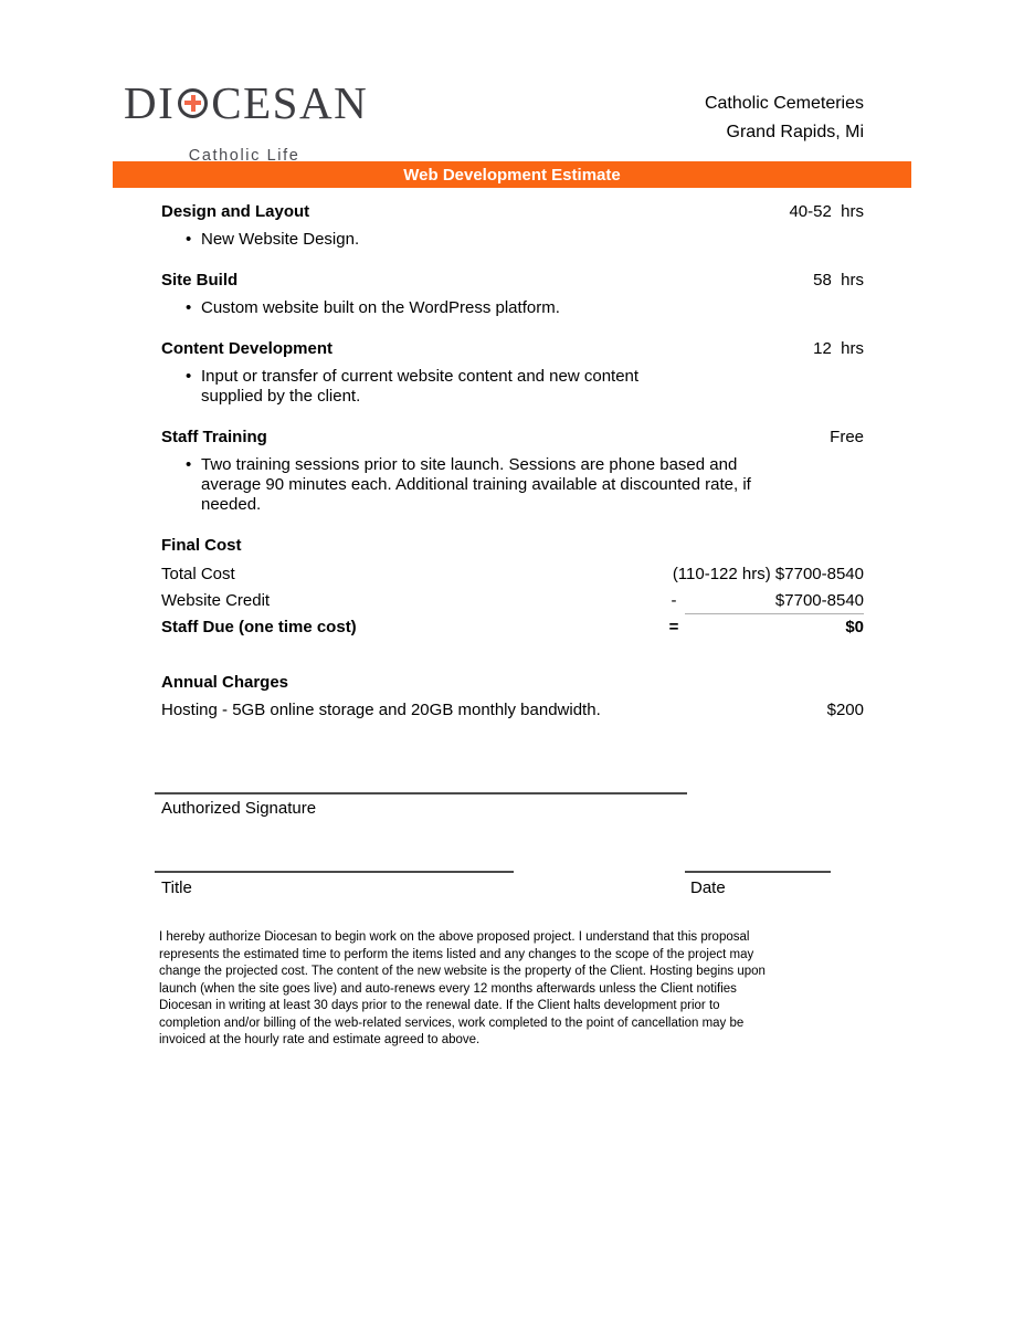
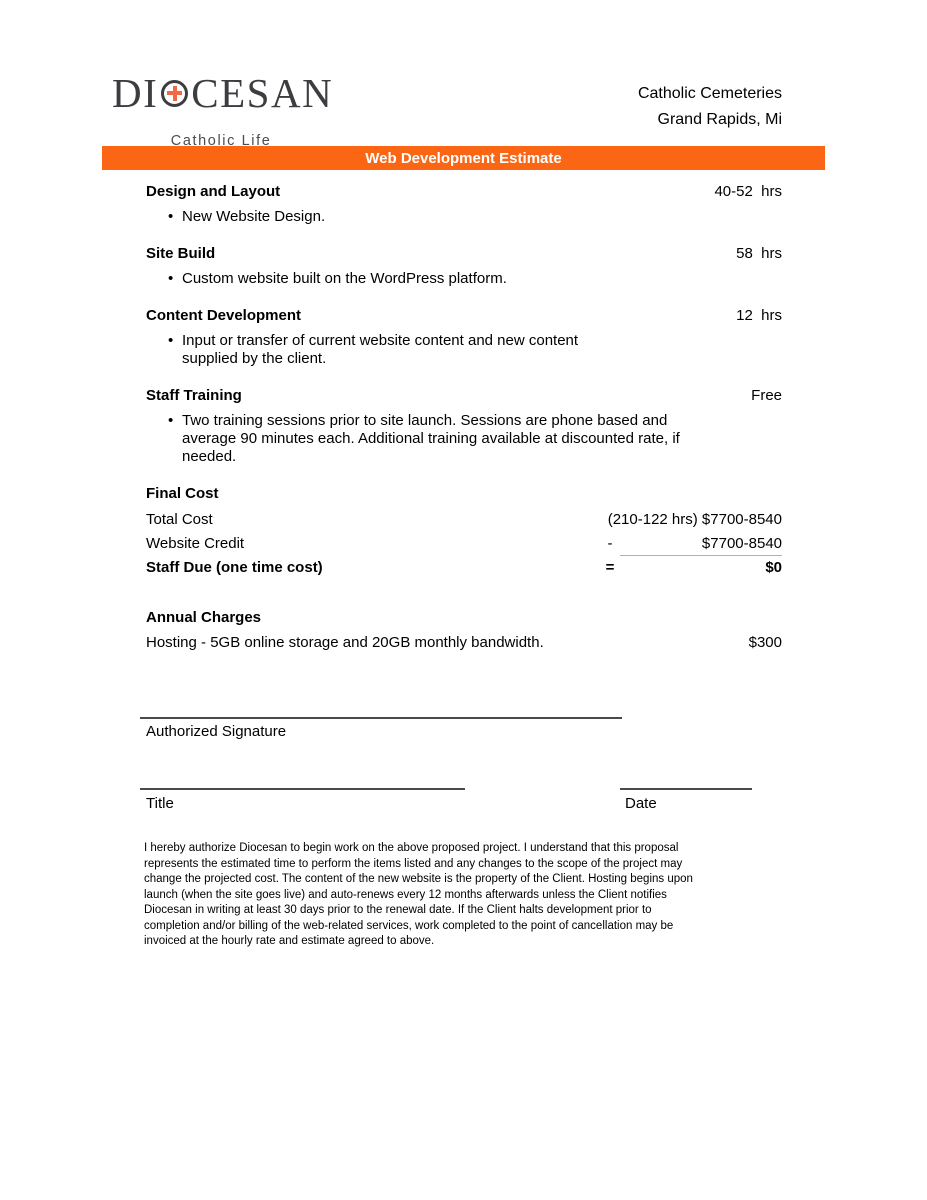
  DI
  CESAN
  Catholic Cemeteries
  Grand Rapids, Mi
  Web Development Estimate
  Design and Layout
  40-52 hrs
  •
  New Website Design.
  Site Build
  58 hrs
  •
  Custom website built on the WordPress platform.
  Content Development
  12 hrs
  •
  Input or transfer of current website content and new content
  supplied by the client.
  Staff Training
  Free
  •
  Two training sessions prior to site launch. Sessions are phone based and
  average 90 minutes each. Additional training available at discounted rate, if
  needed.
  Final Cost
  Total Cost
- (110-122 hrs) $7700-8540
+ (210-122 hrs) $7700-8540
  Website Credit
  -
  $7700-8540
  Staff Due (one time cost)
  =
  $0
  Annual Charges
  Hosting - 5GB online storage and 20GB monthly bandwidth.
- $200
+ $300
  Authorized Signature
  Title
  Date
  I hereby authorize Diocesan to begin work on the above proposed project. I understand that this proposal
  represents the estimated time to perform the items listed and any changes to the scope of the project may
  change the projected cost. The content of the new website is the property of the Client. Hosting begins upon
  launch (when the site goes live) and auto-renews every 12 months afterwards unless the Client notifies
  Diocesan in writing at least 30 days prior to the renewal date. If the Client halts development prior to
  completion and/or billing of the web-related services, work completed to the point of cancellation may be
  invoiced at the hourly rate and estimate agreed to above.
